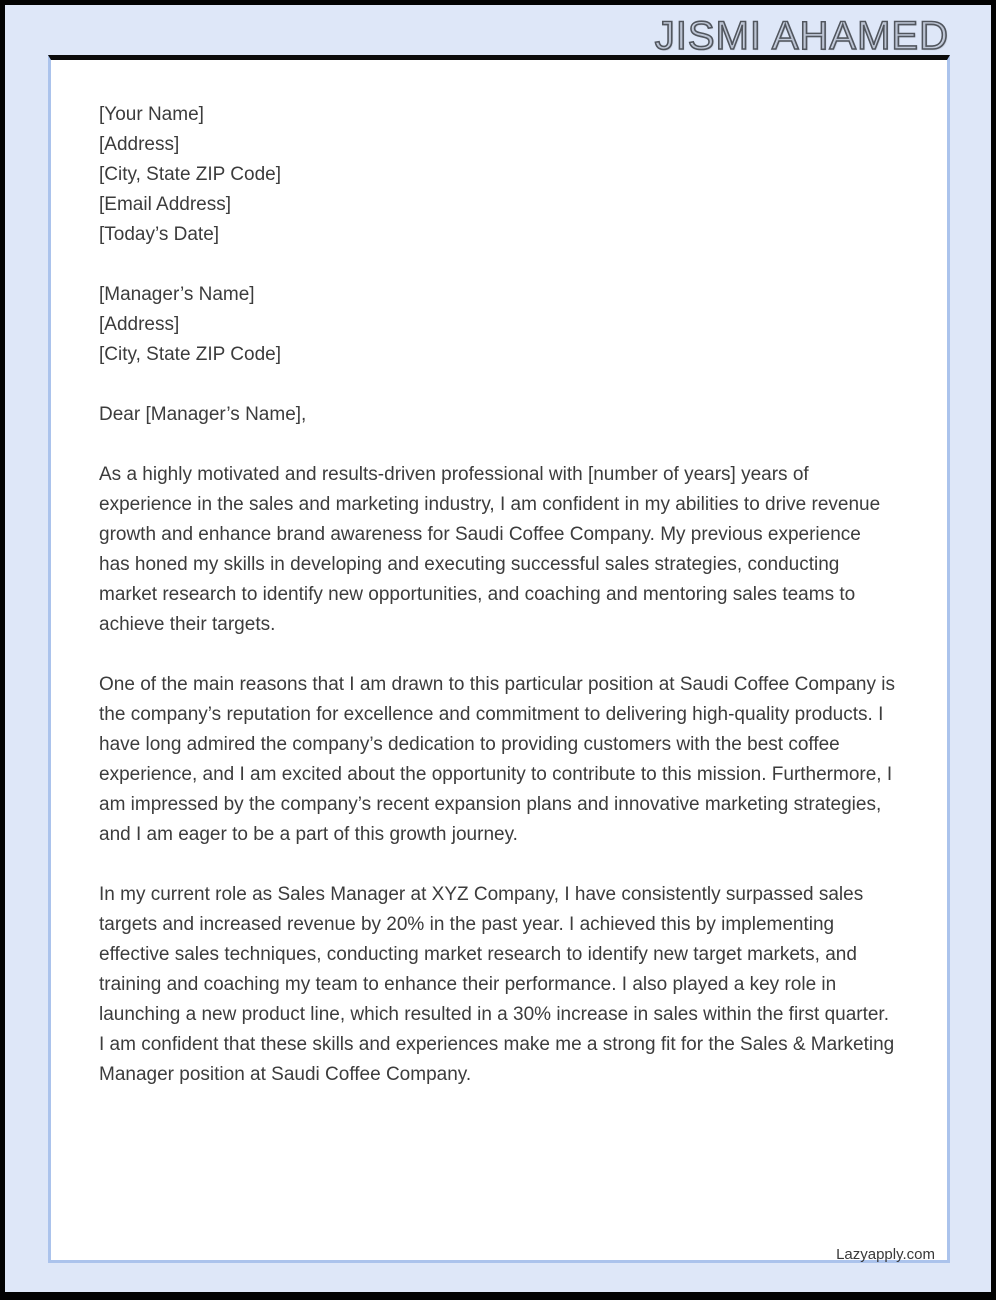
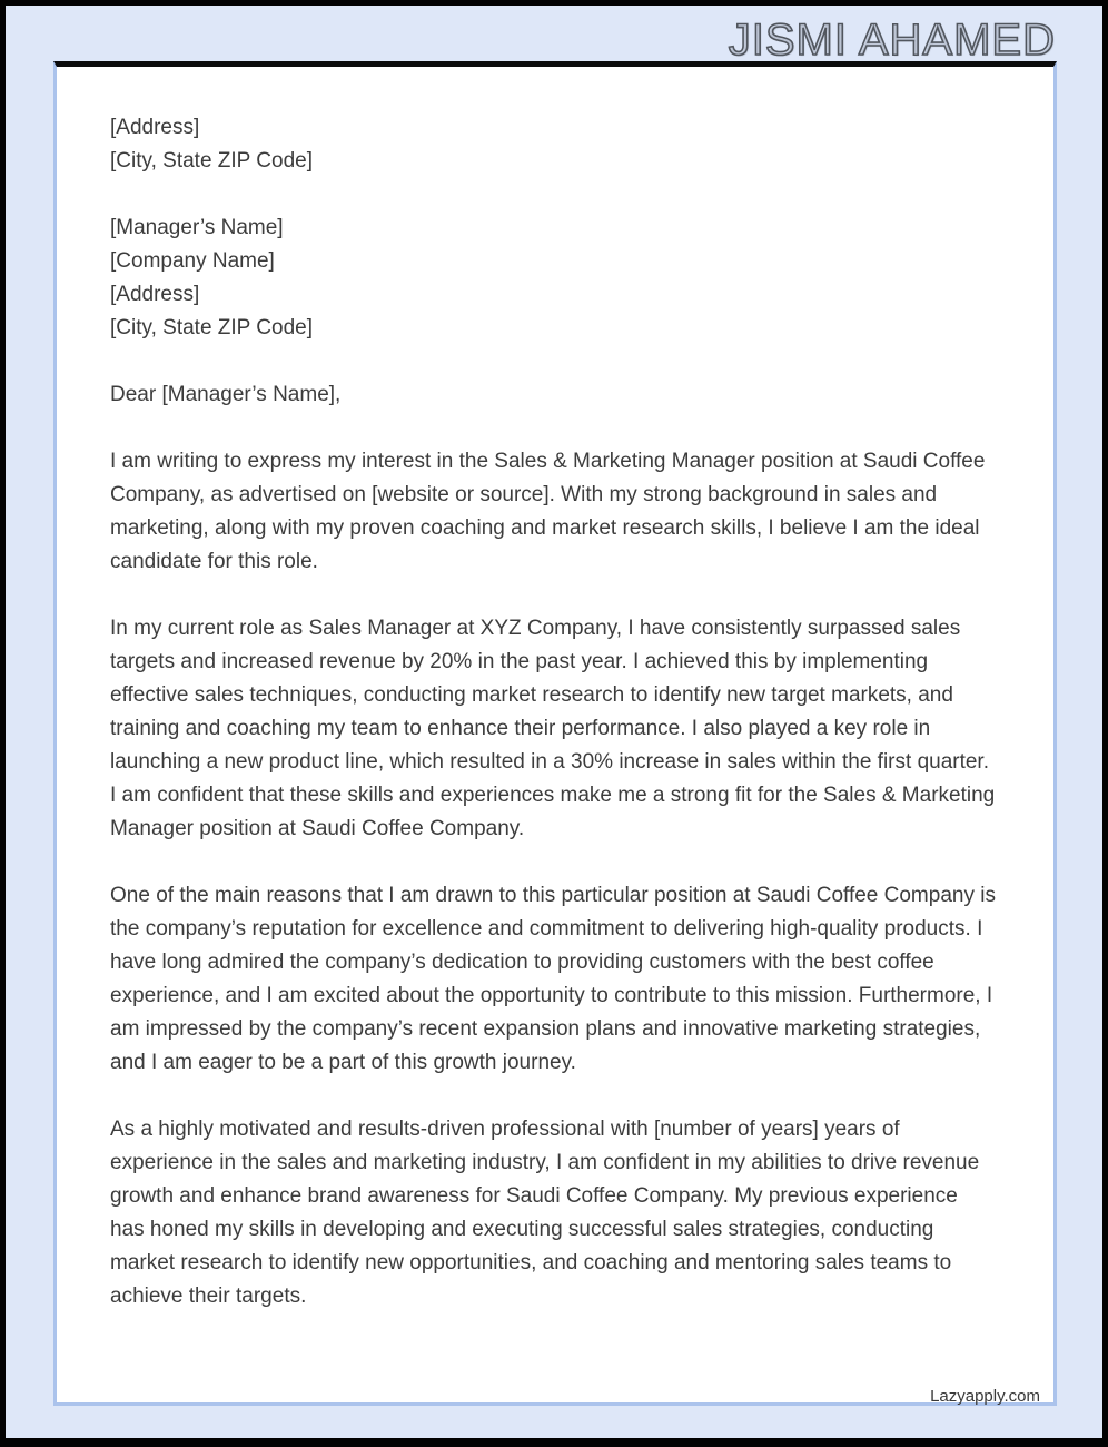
  JISMI AHAMED
- [Your Name]
  [Address]
  [City, State ZIP Code]
- [Email Address]
- [Today’s Date]
  [Manager’s Name]
+ [Company Name]
  [Address]
  [City, State ZIP Code]
  Dear [Manager’s Name],
+ I am writing to express my interest in the Sales & Marketing Manager position at Saudi Coffee Company, as advertised on [website or source]. With my strong background in sales and marketing, along with my proven coaching and market research skills, I believe I am the ideal candidate for this role.
- As a highly motivated and results-driven professional with [number of years] years of experience in the sales and marketing industry, I am confident in my abilities to drive revenue growth and enhance brand awareness for Saudi Coffee Company. My previous experience has honed my skills in developing and executing successful sales strategies, conducting market research to identify new opportunities, and coaching and mentoring sales teams to achieve their targets.
+ In my current role as Sales Manager at XYZ Company, I have consistently surpassed sales targets and increased revenue by 20% in the past year. I achieved this by implementing effective sales techniques, conducting market research to identify new target markets, and training and coaching my team to enhance their performance. I also played a key role in launching a new product line, which resulted in a 30% increase in sales within the first quarter. I am confident that these skills and experiences make me a strong fit for the Sales & Marketing Manager position at Saudi Coffee Company.
  One of the main reasons that I am drawn to this particular position at Saudi Coffee Company is the company’s reputation for excellence and commitment to delivering high-quality products. I have long admired the company’s dedication to providing customers with the best coffee experience, and I am excited about the opportunity to contribute to this mission. Furthermore, I am impressed by the company’s recent expansion plans and innovative marketing strategies, and I am eager to be a part of this growth journey.
- In my current role as Sales Manager at XYZ Company, I have consistently surpassed sales targets and increased revenue by 20% in the past year. I achieved this by implementing effective sales techniques, conducting market research to identify new target markets, and training and coaching my team to enhance their performance. I also played a key role in launching a new product line, which resulted in a 30% increase in sales within the first quarter. I am confident that these skills and experiences make me a strong fit for the Sales & Marketing Manager position at Saudi Coffee Company.
+ As a highly motivated and results-driven professional with [number of years] years of experience in the sales and marketing industry, I am confident in my abilities to drive revenue growth and enhance brand awareness for Saudi Coffee Company. My previous experience has honed my skills in developing and executing successful sales strategies, conducting market research to identify new opportunities, and coaching and mentoring sales teams to achieve their targets.
  Lazyapply.com
